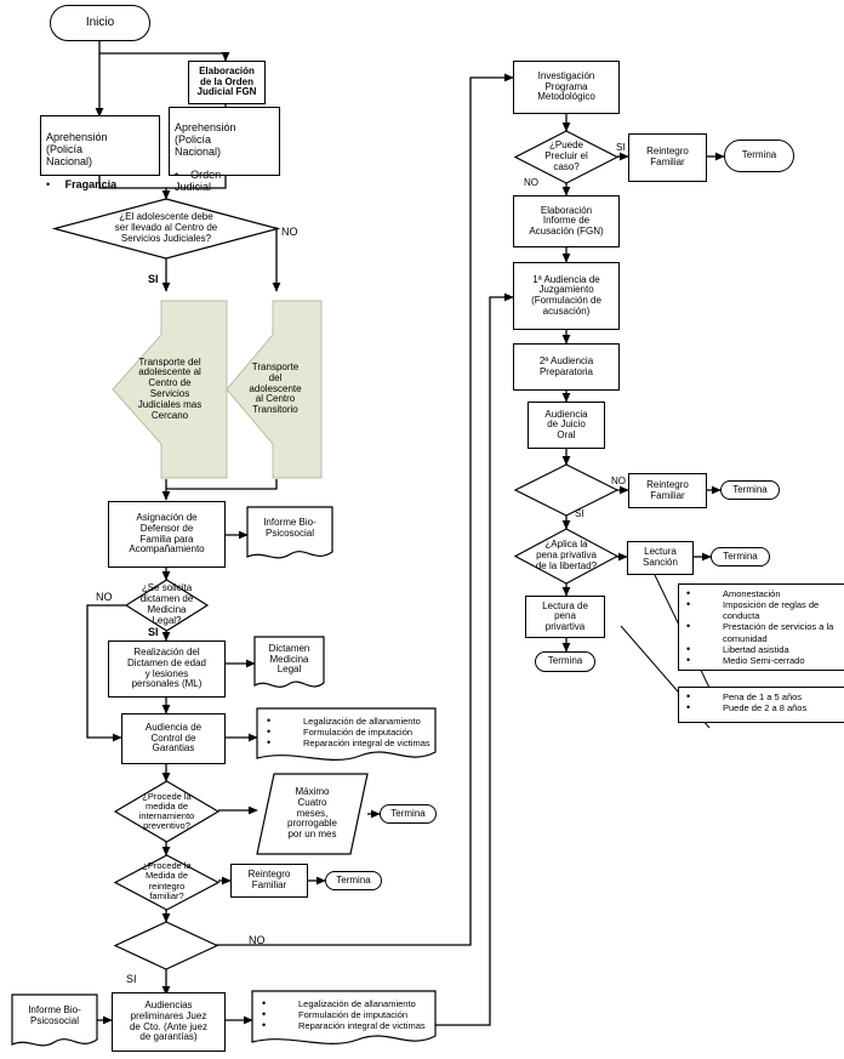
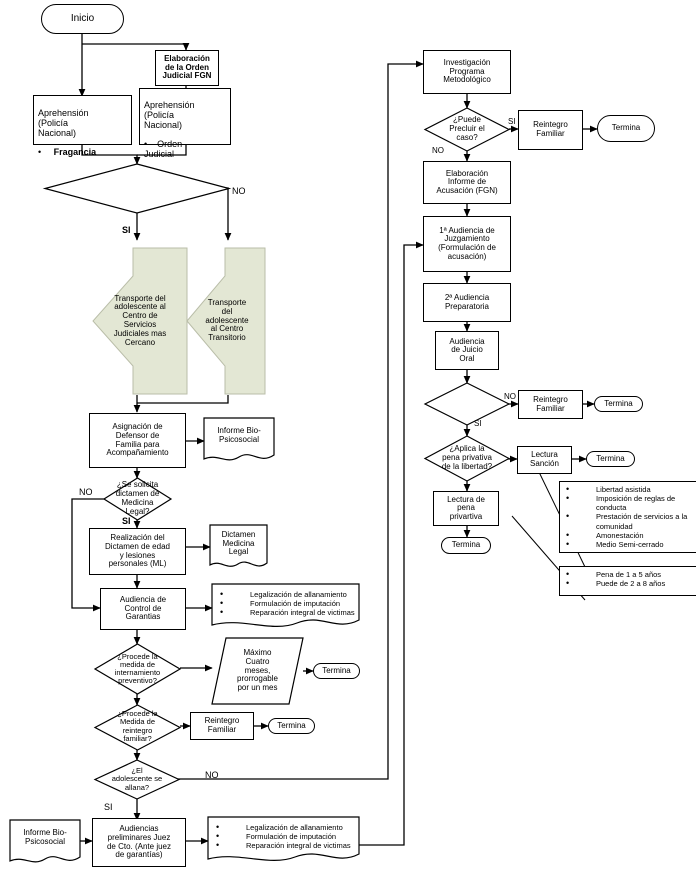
  Inicio
  Elaboración
  de la Orden
  Judicial FGN
  Aprehensión
  (Policía
  Nacional)
  • Fragancia
  Aprehensión
  (Policía
  Nacional)
  • Orden
  Judicial
- ¿El adolescente debe
- ser llevado al Centro de
- Servicios Judiciales?
  NO
  SI
  Transporte del
  adolescente al
  Centro de
  Servicios
  Judiciales mas
  Cercano
  Transporte
  del
  adolescente
  al Centro
  Transitorio
  Asignación de
  Defensor de
  Familia para
  Acompañamiento
  Informe Bio-
  Psicosocial
  ¿Se solicita
  dictamen de
  Medicina
  Legal?
  NO
  SI
  Realización del
  Dictamen de edad
  y lesiones
  personales (ML)
  Dictamen
  Medicina
  Legal
  Audiencia de
  Control de
  Garantias
  Legalización de allanamiento
  Formulación de imputación
  Reparación integral de victimas
  ¿Procede la
  medida de
  internamiento
  preventivo?
  Máximo
  Cuatro
  meses,
  prorrogable
  por un mes
  Termina
  ¿Procede la
  Medida de
  reintegro
  familiar?
  Reintegro
  Familiar
  Termina
+ ¿El
+ adolescente se
+ allana?
  NO
  SI
  Informe Bio-
  Psicosocial
  Audiencias
  preliminares Juez
  de Cto. (Ante juez
  de garantías)
  Legalización de allanamiento
  Formulación de imputación
  Reparación integral de victimas
  Investigación
  Programa
  Metodológico
  ¿Puede
  Precluir el
  caso?
  SI
  NO
  Reintegro
  Familiar
  Termina
  Elaboración
  Informe de
  Acusación (FGN)
  1ª Audiencia de
  Juzgamiento
  (Formulación de
  acusación)
  2ª Audiencia
  Preparatoria
  Audiencia
  de Juicio
  Oral
  NO
  SI
  Reintegro
  Familiar
  Termina
  ¿Aplica la
  pena privativa
  de la libertad?
  Lectura
  Sanción
  Termina
  Lectura de
  pena
  privartiva
  Termina
- Amonestación
+ Libertad asistida
  Imposición de reglas de conducta
  Prestación de servicios a la comunidad
- Libertad asistida
+ Amonestación
  Medio Semi-cerrado
  Pena de 1 a 5 años
  Puede de 2 a 8 años
